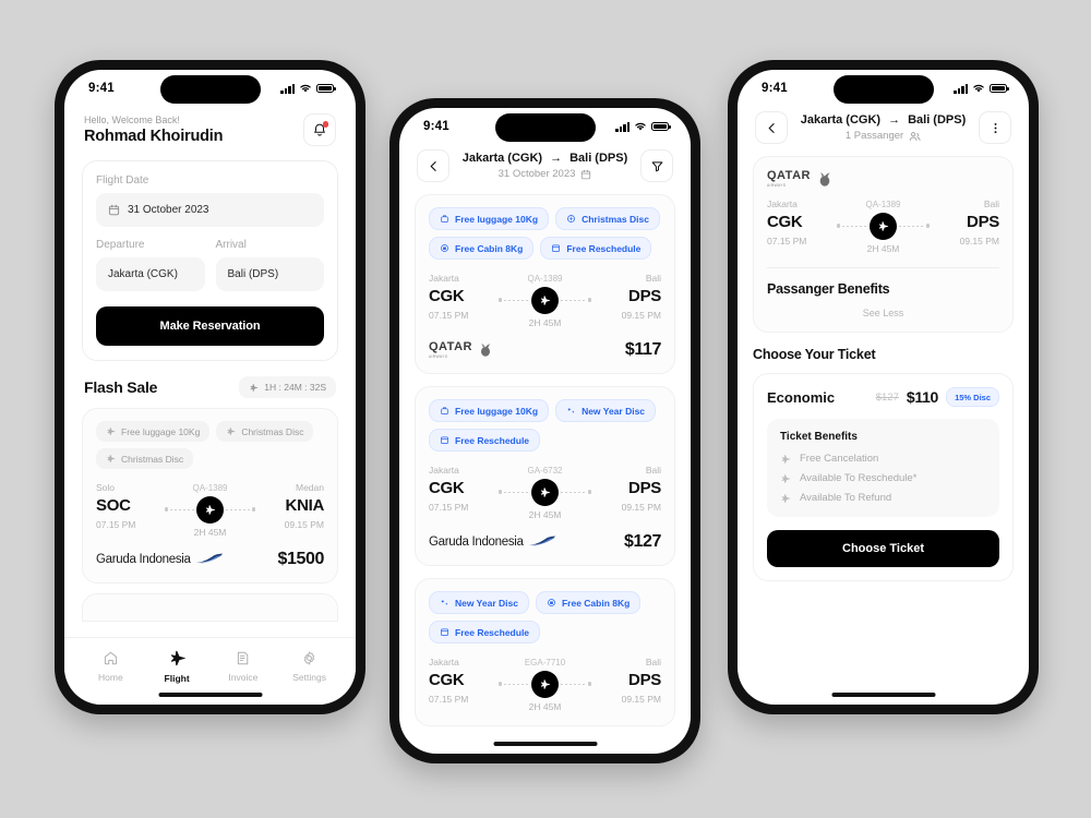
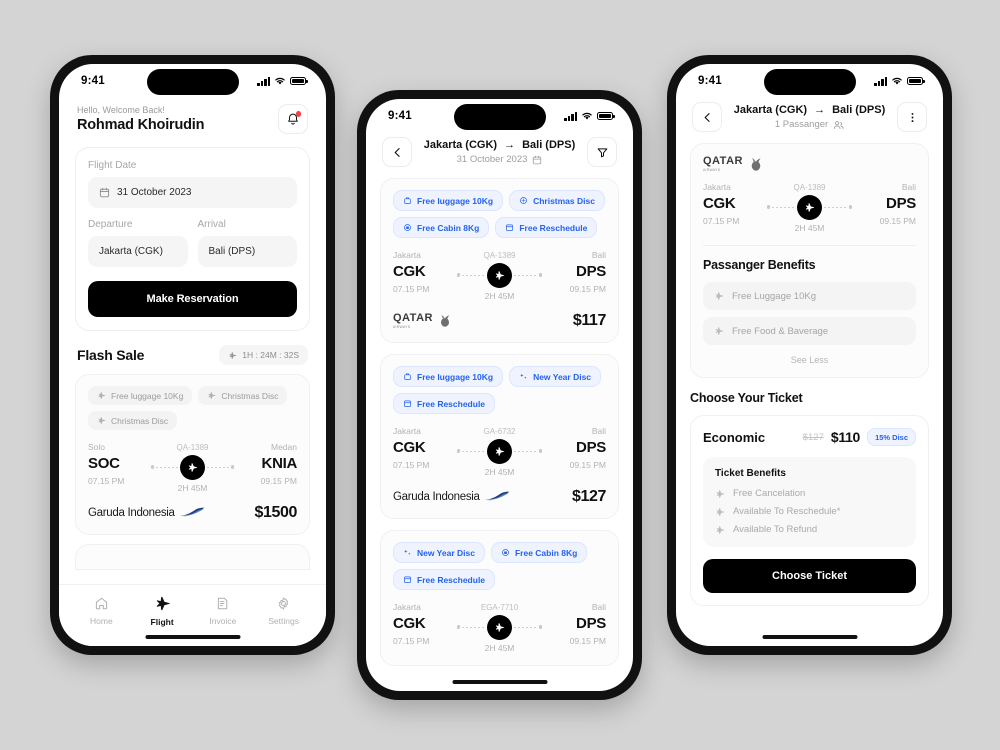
  9:41
  Hello, Welcome Back!
  Rohmad Khoirudin
  Flight Date
  31 October 2023
  Departure
  Jakarta (CGK)
  Arrival
  Bali (DPS)
  Make Reservation
  Flash Sale
  1H : 24M : 32S
  Free luggage 10Kg
  Christmas Disc
  Christmas Disc
  Solo
  SOC
  07.15 PM
  QA-1389
  2H 45M
  Medan
  KNIA
  09.15 PM
  Garuda Indonesia
  $1500
  Home
  Flight
  Invoice
  Settings
  9:41
  Jakarta (CGK)
  →
  Bali (DPS)
  31 October 2023
  Free luggage 10Kg
  Christmas Disc
  Free Cabin 8Kg
  Free Reschedule
  Jakarta
  CGK
  07.15 PM
  QA-1389
  2H 45M
  Bali
  DPS
  09.15 PM
  QATAR
  $117
  Free luggage 10Kg
  New Year Disc
  Free Reschedule
  Jakarta
  CGK
  07.15 PM
  GA-6732
  2H 45M
  Bali
  DPS
  09.15 PM
  Garuda Indonesia
  $127
  New Year Disc
  Free Cabin 8Kg
  Free Reschedule
  Jakarta
  CGK
  07.15 PM
  EGA-7710
  2H 45M
  Bali
  DPS
  09.15 PM
  9:41
  Jakarta (CGK)
  →
  Bali (DPS)
  1 Passanger
  QATAR
  Jakarta
  CGK
  07.15 PM
  QA-1389
  2H 45M
  Bali
  DPS
  09.15 PM
  Passanger Benefits
+ Free Luggage 10Kg
+ Free Food & Baverage
  See Less
  Choose Your Ticket
  Economic
  $127
  $110
  15% Disc
  Ticket Benefits
  Free Cancelation
  Available To Reschedule*
  Available To Refund
  Choose Ticket
